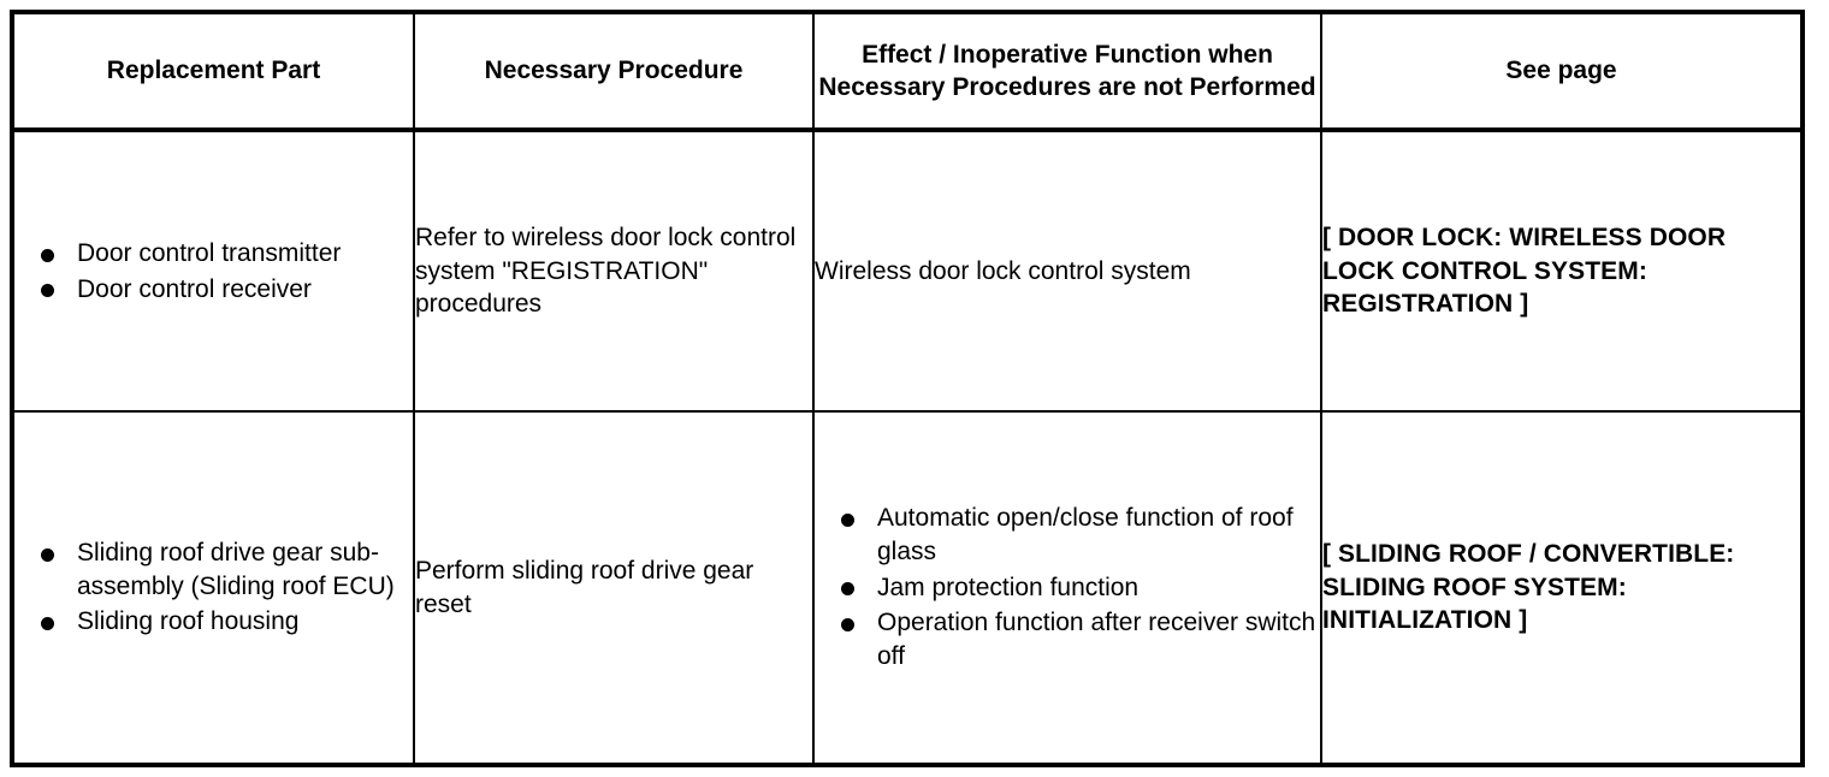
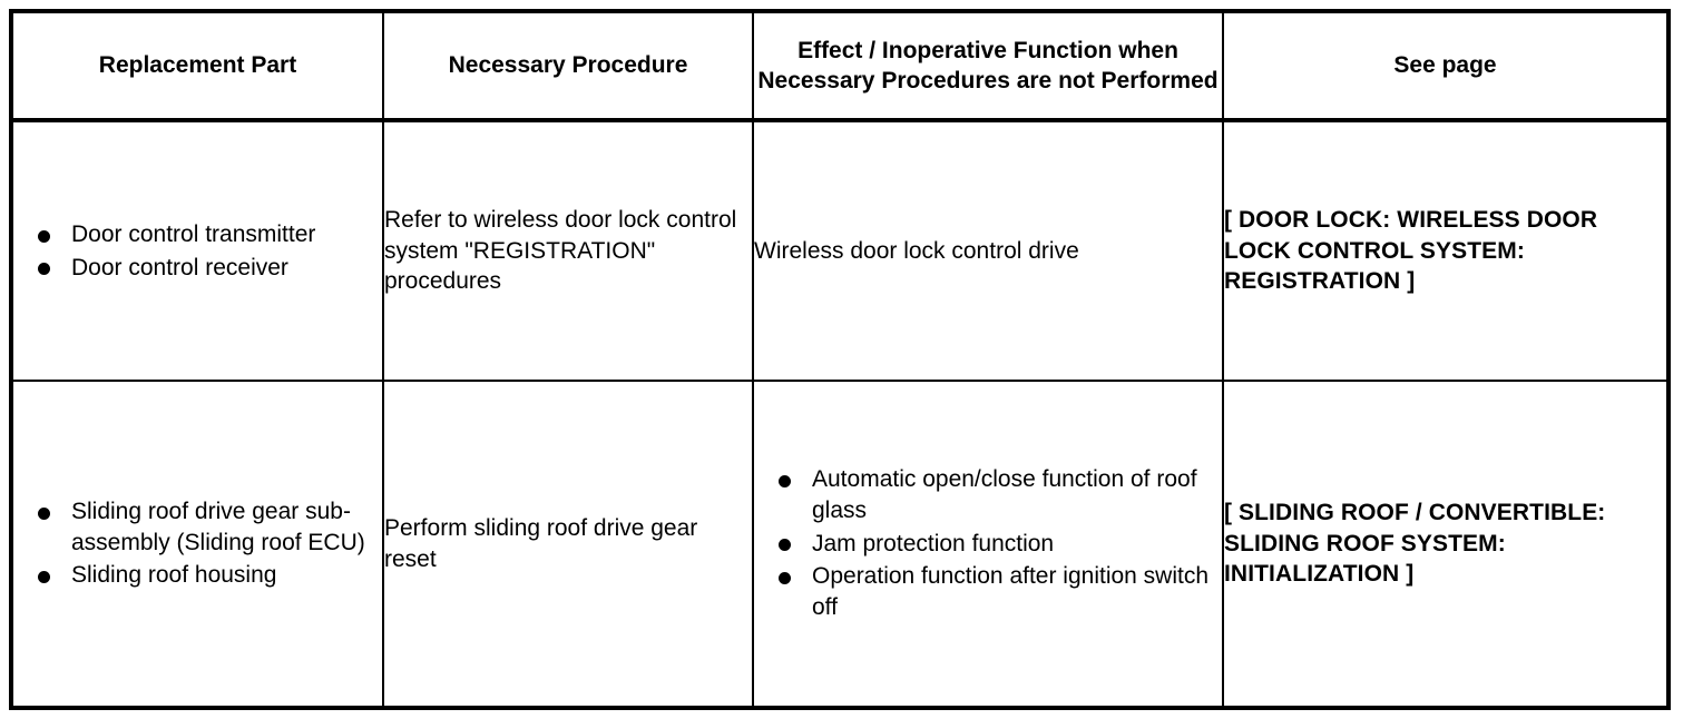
  Replacement Part	Necessary Procedure	Effect / Inoperative Function when Necessary Procedures are not Performed	See page
- Door control transmitter Door control receiver	Refer to wireless door lock control system "REGISTRATION" procedures	Wireless door lock control system	[ DOOR LOCK: WIRELESS DOOR LOCK CONTROL SYSTEM: REGISTRATION ]
+ Door control transmitter Door control receiver	Refer to wireless door lock control system "REGISTRATION" procedures	Wireless door lock control drive	[ DOOR LOCK: WIRELESS DOOR LOCK CONTROL SYSTEM: REGISTRATION ]
- Sliding roof drive gear sub-assembly (Sliding roof ECU) Sliding roof housing	Perform sliding roof drive gear reset	Automatic open/close function of roof glass Jam protection function Operation function after receiver switch off	[ SLIDING ROOF / CONVERTIBLE: SLIDING ROOF SYSTEM: INITIALIZATION ]
+ Sliding roof drive gear sub-assembly (Sliding roof ECU) Sliding roof housing	Perform sliding roof drive gear reset	Automatic open/close function of roof glass Jam protection function Operation function after ignition switch off	[ SLIDING ROOF / CONVERTIBLE: SLIDING ROOF SYSTEM: INITIALIZATION ]
